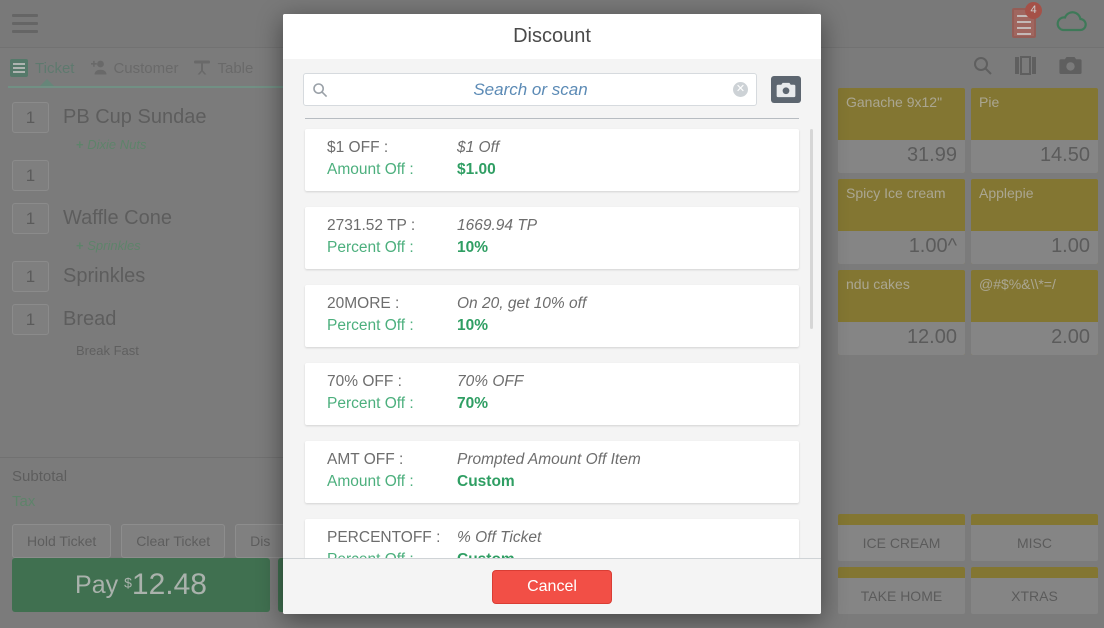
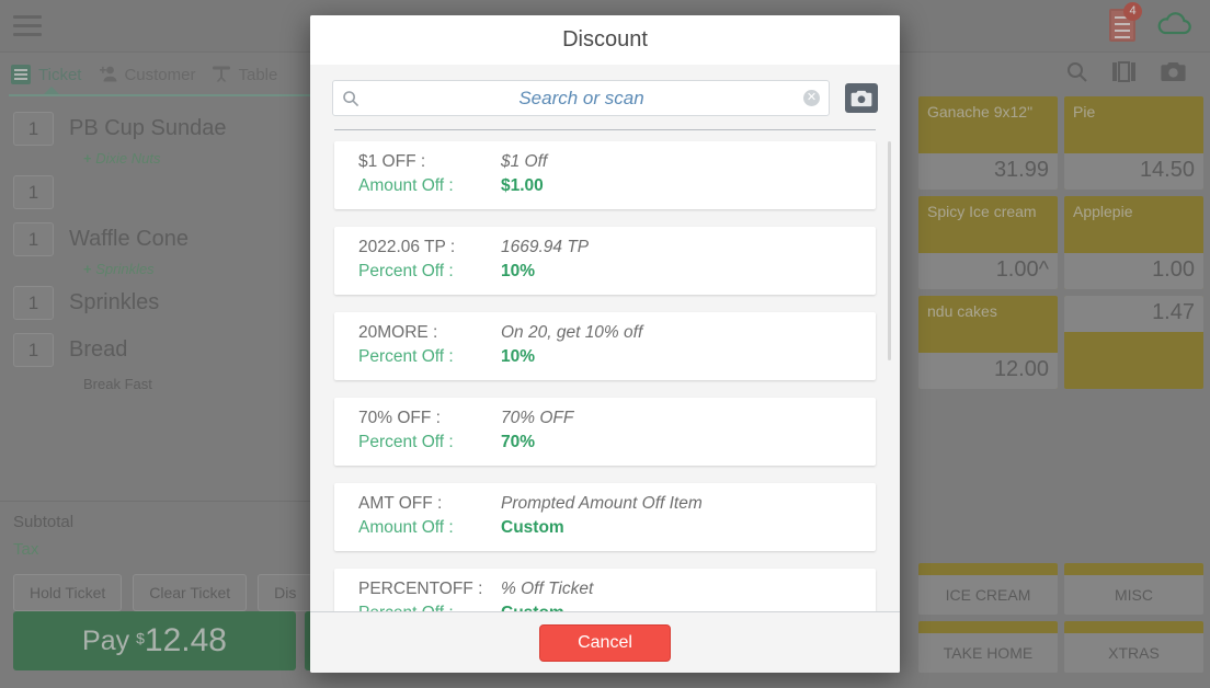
  4
  Ticket
  1
  PB Cup Sundae
  + Dixie Nuts
  1
  1
  Waffle Cone
  + Sprinkles
  1
  Sprinkles
  1
  Bread
  Break Fast
  Subtotal
  Tax
  Hold Ticket
  Clear Ticket
  Dis
  Pay
  $12.48
  Ganache 9x12"
  31.99
  Pie
  14.50
  Spicy Ice cream
  1.00^
  Applepie
  1.00
  ndu cakes
  12.00
- @#$%&\\*=/
- 2.00
+ 1.47
  ICE CREAM
  MISC
  TAKE HOME
  XTRAS
  Discount
  Search or scan
  ✕
  $1 OFF :
  $1 Off
  Amount Off :
  $1.00
- 2731.52 TP :
+ 2022.06 TP :
  1669.94 TP
  Percent Off :
  10%
  20MORE :
  On 20, get 10% off
  Percent Off :
  10%
  70% OFF :
  70% OFF
  Percent Off :
  70%
  AMT OFF :
  Prompted Amount Off Item
  Amount Off :
  Custom
  PERCENTOFF :
  % Off Ticket
  Cancel
